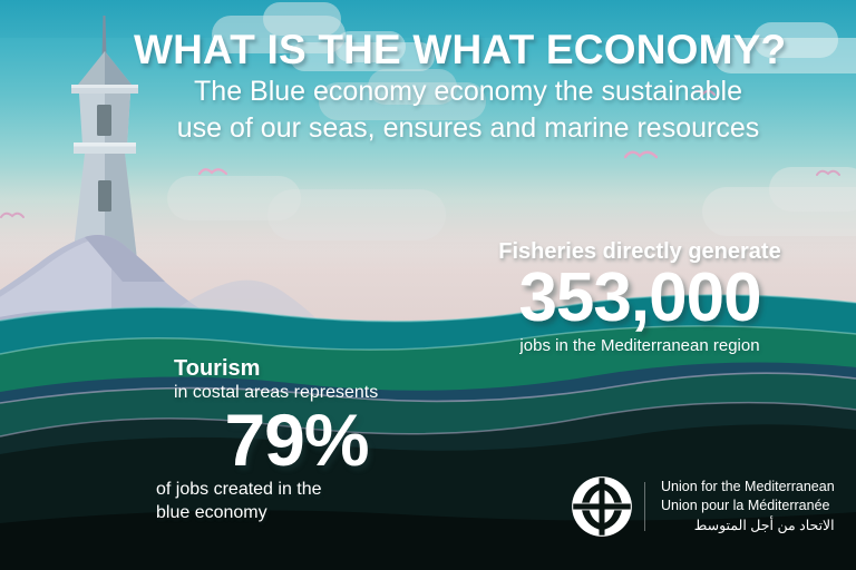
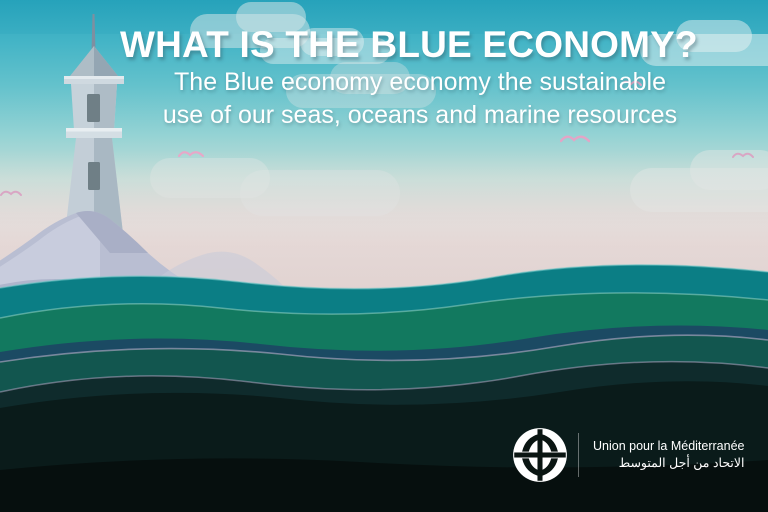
- WHAT IS THE WHAT ECONOMY?
+ WHAT IS THE BLUE ECONOMY?
  The Blue economy economy the sustainable
- use of our seas, ensures and marine resources
+ use of our seas, oceans and marine resources
- Fisheries directly generate
- 353,000
- jobs in the Mediterranean region
- Tourism
- in costal areas represents
- 79%
- of jobs created in the
- blue economy
- Union for the Mediterranean
  Union pour la Méditerranée
  الاتحاد من أجل المتوسط
